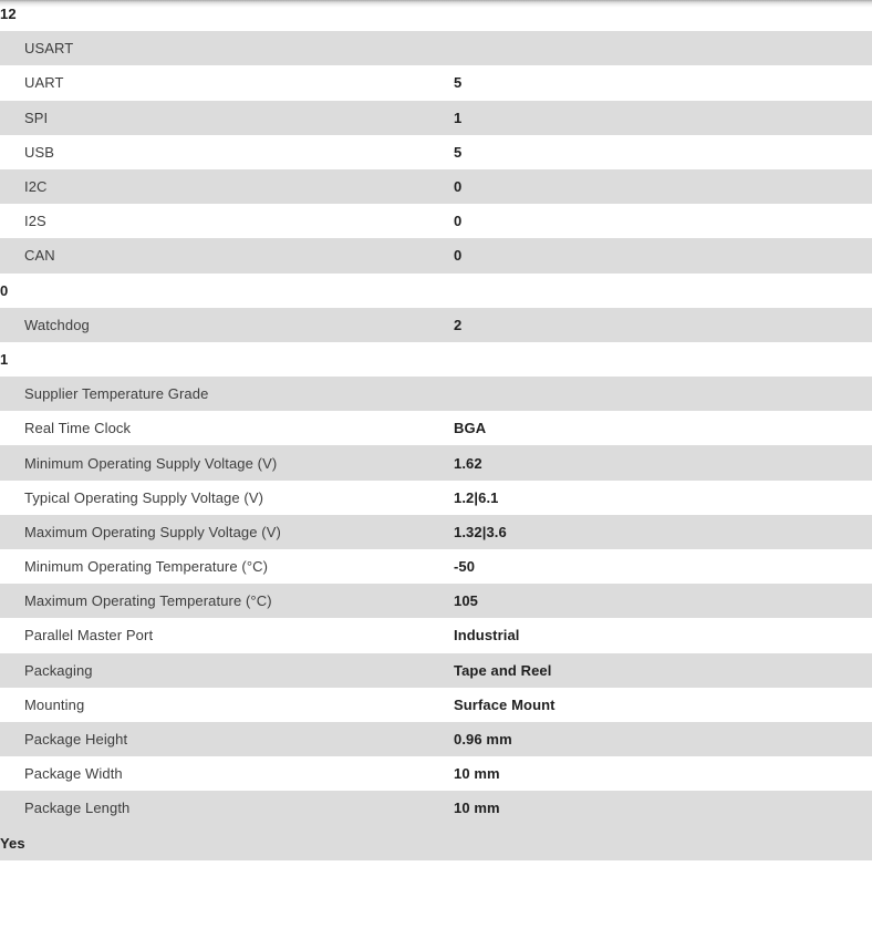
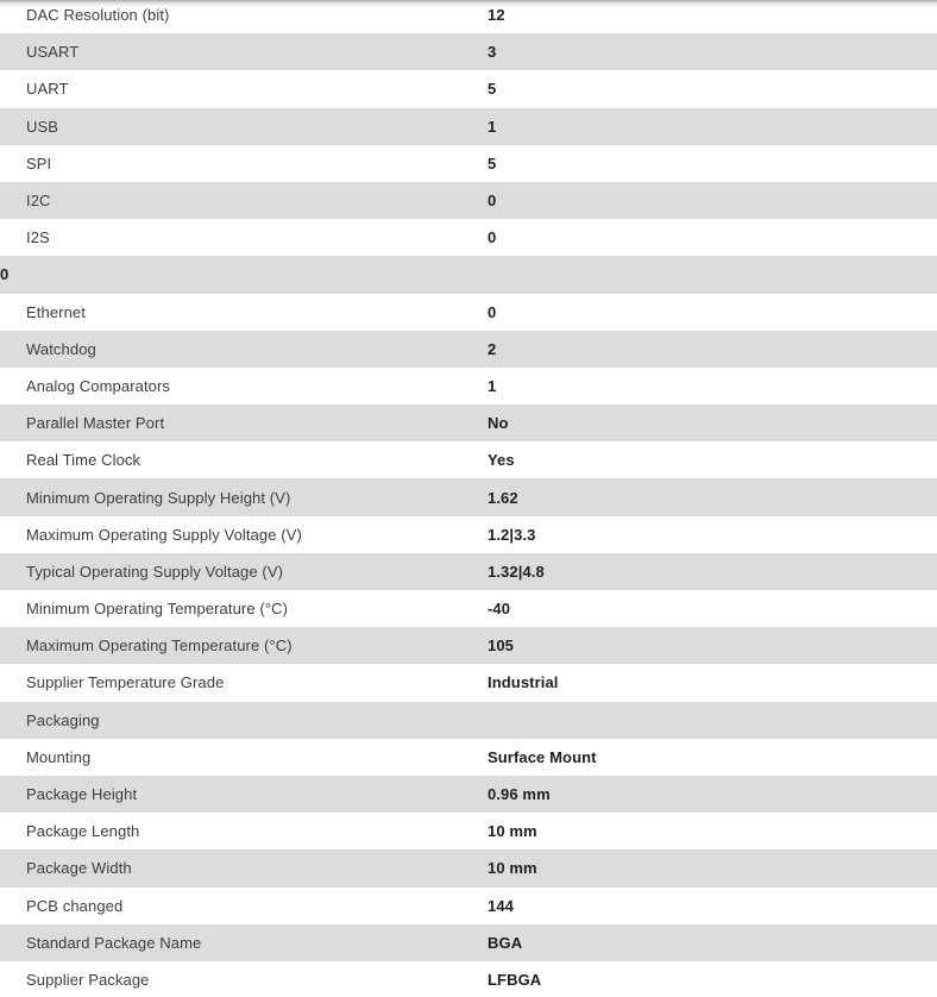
+ DAC Resolution (bit)
  12
  USART
+ 3
  UART
  5
- SPI
+ USB
  1
- USB
+ SPI
  5
  I2C
  0
  I2S
  0
- CAN
  0
+ Ethernet
  0
  Watchdog
  2
+ Analog Comparators
  1
- Supplier Temperature Grade
+ Parallel Master Port
+ No
  Real Time Clock
- BGA
+ Yes
- Minimum Operating Supply Voltage (V)
+ Minimum Operating Supply Height (V)
  1.62
- Typical Operating Supply Voltage (V)
+ Maximum Operating Supply Voltage (V)
- 1.2|6.1
+ 1.2|3.3
- Maximum Operating Supply Voltage (V)
+ Typical Operating Supply Voltage (V)
- 1.32|3.6
+ 1.32|4.8
  Minimum Operating Temperature (°C)
- -50
+ -40
  Maximum Operating Temperature (°C)
  105
- Parallel Master Port
+ Supplier Temperature Grade
  Industrial
  Packaging
- Tape and Reel
  Mounting
  Surface Mount
  Package Height
  0.96 mm
- Package Width
+ Package Length
  10 mm
- Package Length
+ Package Width
  10 mm
+ PCB changed
+ 144
+ Standard Package Name
- Yes
+ BGA
+ Supplier Package
+ LFBGA
